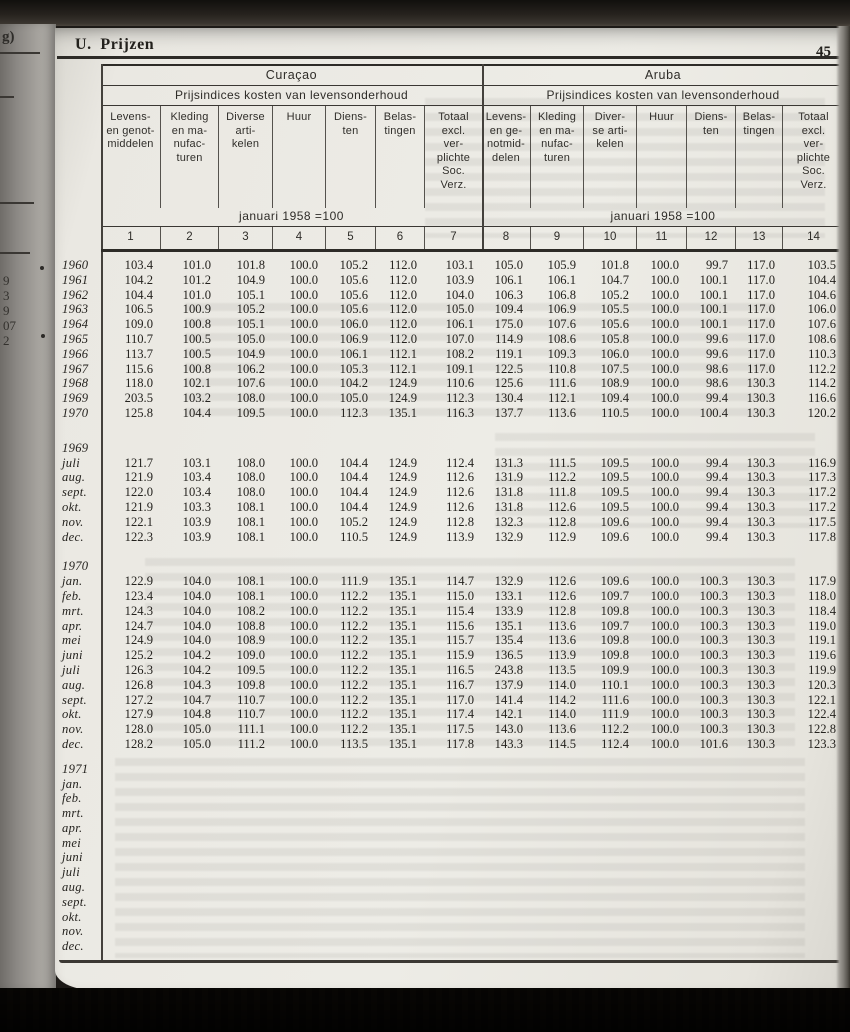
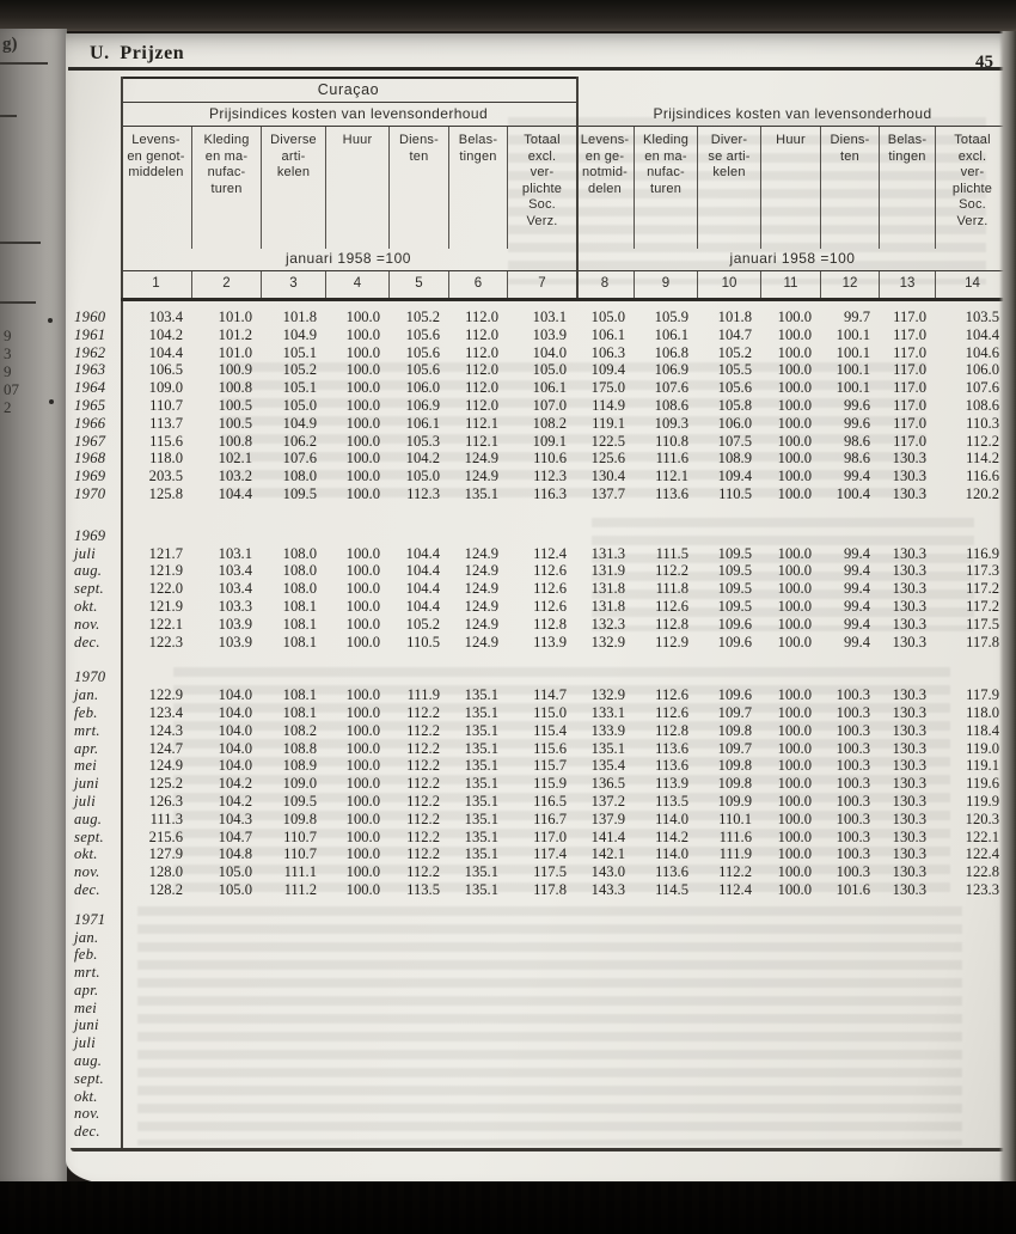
  g)
  9
  3
  9
  07
  2
  U. Prijzen
  45
  Curaçao
- Aruba
  Prijsindices kosten van levensonderhoud
  Prijsindices kosten van levensonderhoud
  Levens-
  en genot-
  middelen
  Kleding
  en ma-
  nufac-
  turen
  Diverse
  arti-
  kelen
  Huur
  Diens-
  ten
  Belas-
  tingen
  Totaal
  excl.
  ver-
  plichte
  Soc.
  Verz.
  Levens-
  en ge-
  notmid-
  delen
  Kleding
  en ma-
  nufac-
  turen
  Diver-
  se arti-
  kelen
  Huur
  Diens-
  ten
  Belas-
  tingen
  Totaal
  excl.
  ver-
  plichte
  Soc.
  Verz.
  januari 1958 =100
  januari 1958 =100
  1
  2
  3
  4
  5
  6
  7
  8
  9
  10
  11
  12
  13
  14
  1960
  103.4
  101.0
  101.8
  100.0
  105.2
  112.0
  103.1
  105.0
  105.9
  101.8
  100.0
  99.7
  117.0
  103.5
  1961
  104.2
  101.2
  104.9
  100.0
  105.6
  112.0
  103.9
  106.1
  106.1
  104.7
  100.0
  100.1
  117.0
  104.4
  1962
  104.4
  101.0
  105.1
  100.0
  105.6
  112.0
  104.0
  106.3
  106.8
  105.2
  100.0
  100.1
  117.0
  104.6
  1963
  106.5
  100.9
  105.2
  100.0
  105.6
  112.0
  105.0
  109.4
  106.9
  105.5
  100.0
  100.1
  117.0
  106.0
  1964
  109.0
  100.8
  105.1
  100.0
  106.0
  112.0
  106.1
  175.0
  107.6
  105.6
  100.0
  100.1
  117.0
  107.6
  1965
  110.7
  100.5
  105.0
  100.0
  106.9
  112.0
  107.0
  114.9
  108.6
  105.8
  100.0
  99.6
  117.0
  108.6
  1966
  113.7
  100.5
  104.9
  100.0
  106.1
  112.1
  108.2
  119.1
  109.3
  106.0
  100.0
  99.6
  117.0
  110.3
  1967
  115.6
  100.8
  106.2
  100.0
  105.3
  112.1
  109.1
  122.5
  110.8
  107.5
  100.0
  98.6
  117.0
  112.2
  1968
  118.0
  102.1
  107.6
  100.0
  104.2
  124.9
  110.6
  125.6
  111.6
  108.9
  100.0
  98.6
  130.3
  114.2
  1969
  203.5
  103.2
  108.0
  100.0
  105.0
  124.9
  112.3
  130.4
  112.1
  109.4
  100.0
  99.4
  130.3
  116.6
  1970
  125.8
  104.4
  109.5
  100.0
  112.3
  135.1
  116.3
  137.7
  113.6
  110.5
  100.0
  100.4
  130.3
  120.2
  1969
  juli
  121.7
  103.1
  108.0
  100.0
  104.4
  124.9
  112.4
  131.3
  111.5
  109.5
  100.0
  99.4
  130.3
  116.9
  aug.
  121.9
  103.4
  108.0
  100.0
  104.4
  124.9
  112.6
  131.9
  112.2
  109.5
  100.0
  99.4
  130.3
  117.3
  sept.
  122.0
  103.4
  108.0
  100.0
  104.4
  124.9
  112.6
  131.8
  111.8
  109.5
  100.0
  99.4
  130.3
  117.2
  okt.
  121.9
  103.3
  108.1
  100.0
  104.4
  124.9
  112.6
  131.8
  112.6
  109.5
  100.0
  99.4
  130.3
  117.2
  nov.
  122.1
  103.9
  108.1
  100.0
  105.2
  124.9
  112.8
  132.3
  112.8
  109.6
  100.0
  99.4
  130.3
  117.5
  dec.
  122.3
  103.9
  108.1
  100.0
  110.5
  124.9
  113.9
  132.9
  112.9
  109.6
  100.0
  99.4
  130.3
  117.8
  1970
  jan.
  122.9
  104.0
  108.1
  100.0
  111.9
  135.1
  114.7
  132.9
  112.6
  109.6
  100.0
  100.3
  130.3
  117.9
  feb.
  123.4
  104.0
  108.1
  100.0
  112.2
  135.1
  115.0
  133.1
  112.6
  109.7
  100.0
  100.3
  130.3
  118.0
  mrt.
  124.3
  104.0
  108.2
  100.0
  112.2
  135.1
  115.4
  133.9
  112.8
  109.8
  100.0
  100.3
  130.3
  118.4
  apr.
  124.7
  104.0
  108.8
  100.0
  112.2
  135.1
  115.6
  135.1
  113.6
  109.7
  100.0
  100.3
  130.3
  119.0
  mei
  124.9
  104.0
  108.9
  100.0
  112.2
  135.1
  115.7
  135.4
  113.6
  109.8
  100.0
  100.3
  130.3
  119.1
  juni
  125.2
  104.2
  109.0
  100.0
  112.2
  135.1
  115.9
  136.5
  113.9
  109.8
  100.0
  100.3
  130.3
  119.6
  juli
  126.3
  104.2
  109.5
  100.0
  112.2
  135.1
  116.5
- 243.8
+ 137.2
  113.5
  109.9
  100.0
  100.3
  130.3
  119.9
  aug.
- 126.8
+ 111.3
  104.3
  109.8
  100.0
  112.2
  135.1
  116.7
  137.9
  114.0
  110.1
  100.0
  100.3
  130.3
  120.3
  sept.
- 127.2
+ 215.6
  104.7
  110.7
  100.0
  112.2
  135.1
  117.0
  141.4
  114.2
  111.6
  100.0
  100.3
  130.3
  122.1
  okt.
  127.9
  104.8
  110.7
  100.0
  112.2
  135.1
  117.4
  142.1
  114.0
  111.9
  100.0
  100.3
  130.3
  122.4
  nov.
  128.0
  105.0
  111.1
  100.0
  112.2
  135.1
  117.5
  143.0
  113.6
  112.2
  100.0
  100.3
  130.3
  122.8
  dec.
  128.2
  105.0
  111.2
  100.0
  113.5
  135.1
  117.8
  143.3
  114.5
  112.4
  100.0
  101.6
  130.3
  123.3
  1971
  jan.
  feb.
  mrt.
  apr.
  mei
  juni
  juli
  aug.
  sept.
  okt.
  nov.
  dec.
